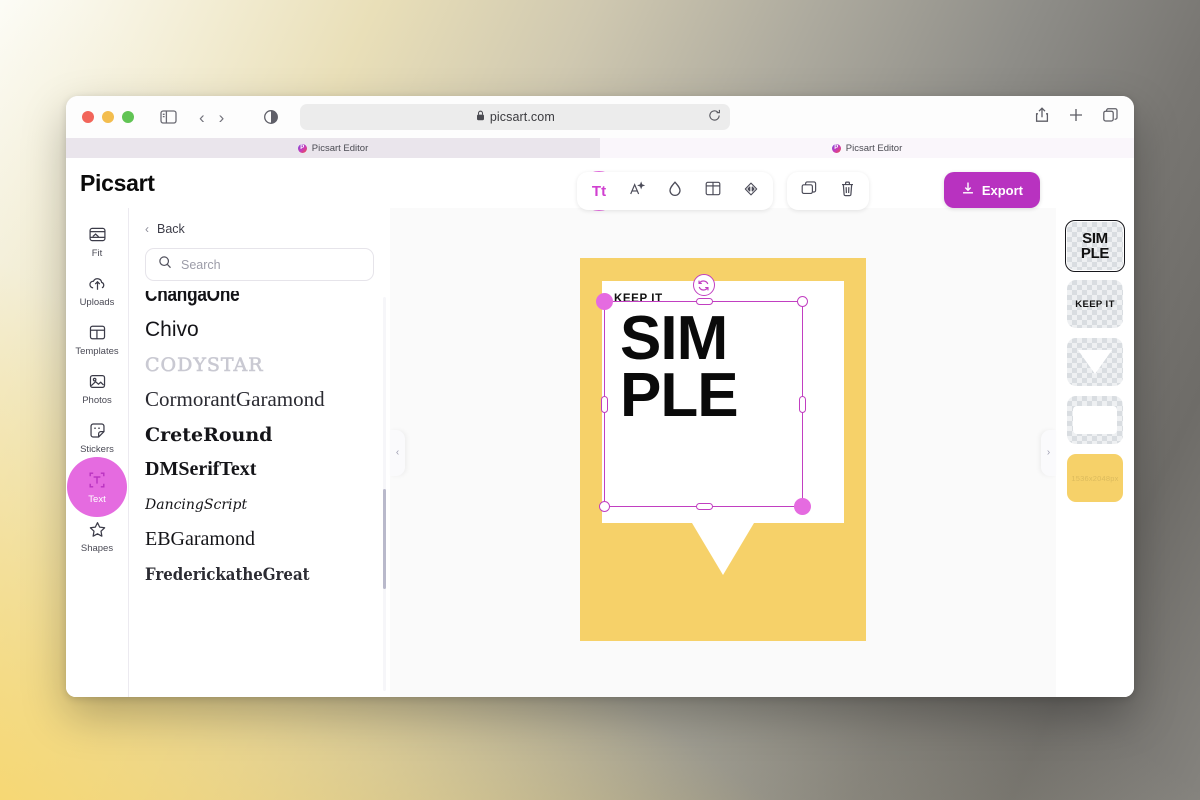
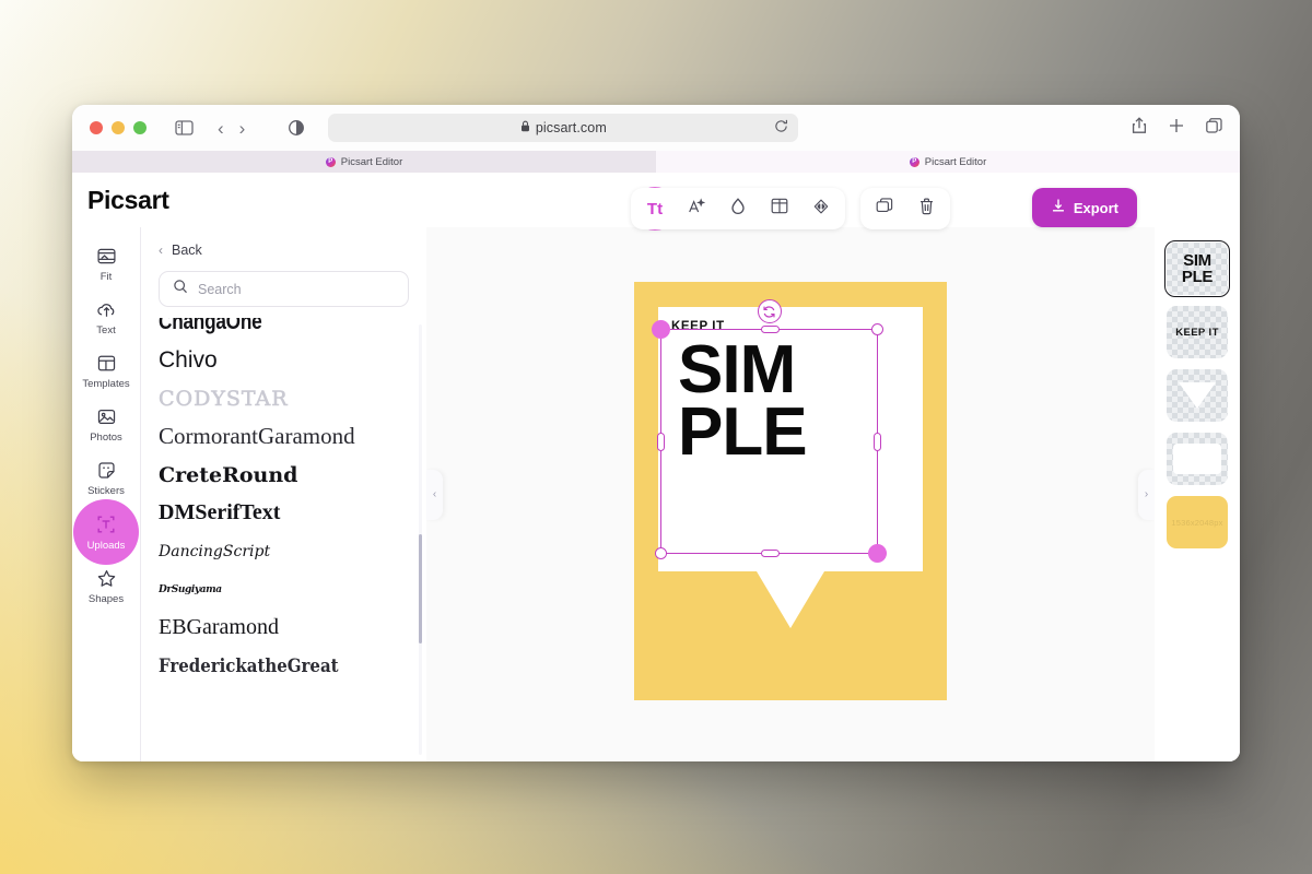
  ‹
  ›
  picsart.com
  Picsart Editor
  Picsart Editor
  Picsart
  Fit
- Uploads
+ Text
  Templates
  Photos
  Stickers
- Text
+ Uploads
  Shapes
  ‹
  Back
  Search
  ChangaOne
  Chivo
  CODYSTAR
  CormorantGaramond
  CreteRound
  DMSerifText
  DancingScript
+ DrSugiyama
  EBGaramond
  FrederickatheGreat
  ‹
  ›
  Tt
  Export
  KEEP IT
  SIM
  PLE
  SIM
  PLE
  KEEP IT
